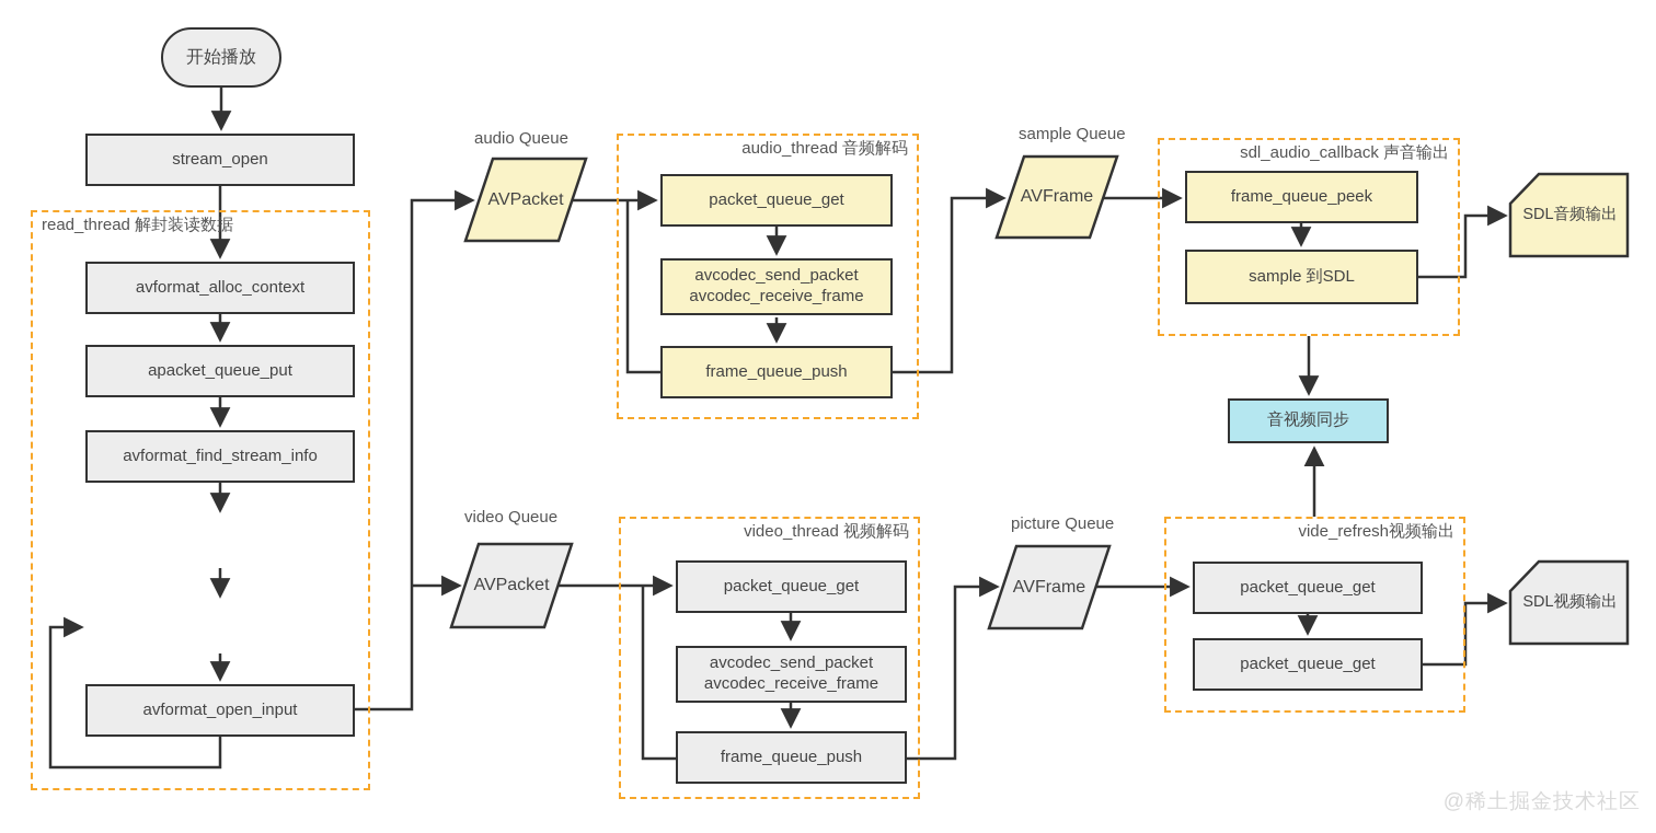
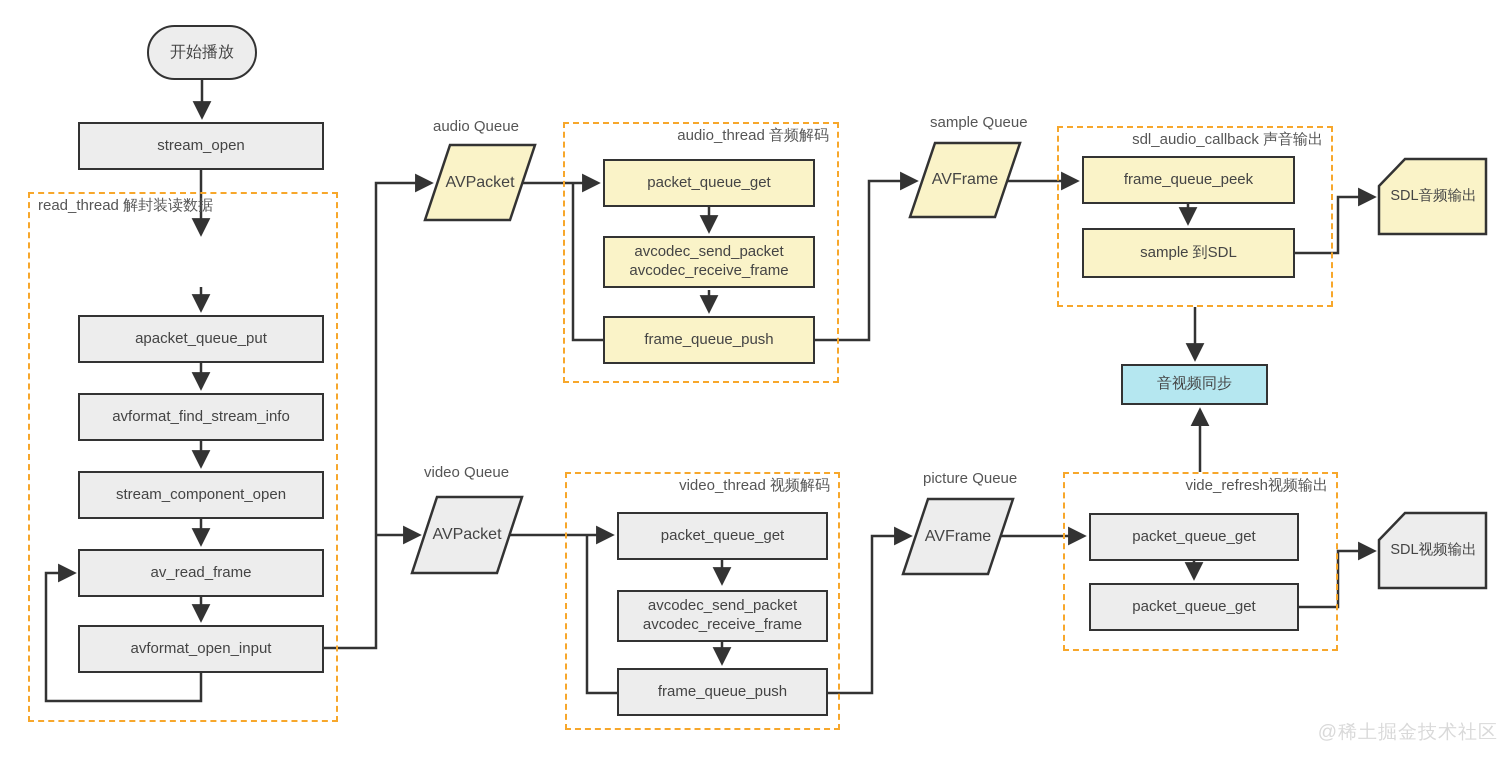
  开始播放
  stream_open
  read_thread 解封装读数据
- avformat_alloc_context
  apacket_queue_put
  avformat_find_stream_info
+ stream_component_open
+ av_read_frame
  avformat_open_input
  audio Queue
  AVPacket
  video Queue
  AVPacket
  sample Queue
  AVFrame
  picture Queue
  AVFrame
  audio_thread 音频解码
  packet_queue_get
  avcodec_send_packet
  avcodec_receive_frame
  frame_queue_push
  sdl_audio_callback 声音输出
  frame_queue_peek
  sample 到SDL
  SDL音频输出
  音视频同步
  video_thread 视频解码
  packet_queue_get
  avcodec_send_packet
  avcodec_receive_frame
  frame_queue_push
  vide_refresh视频输出
  packet_queue_get
  packet_queue_get
  SDL视频输出
  @稀土掘金技术社区
